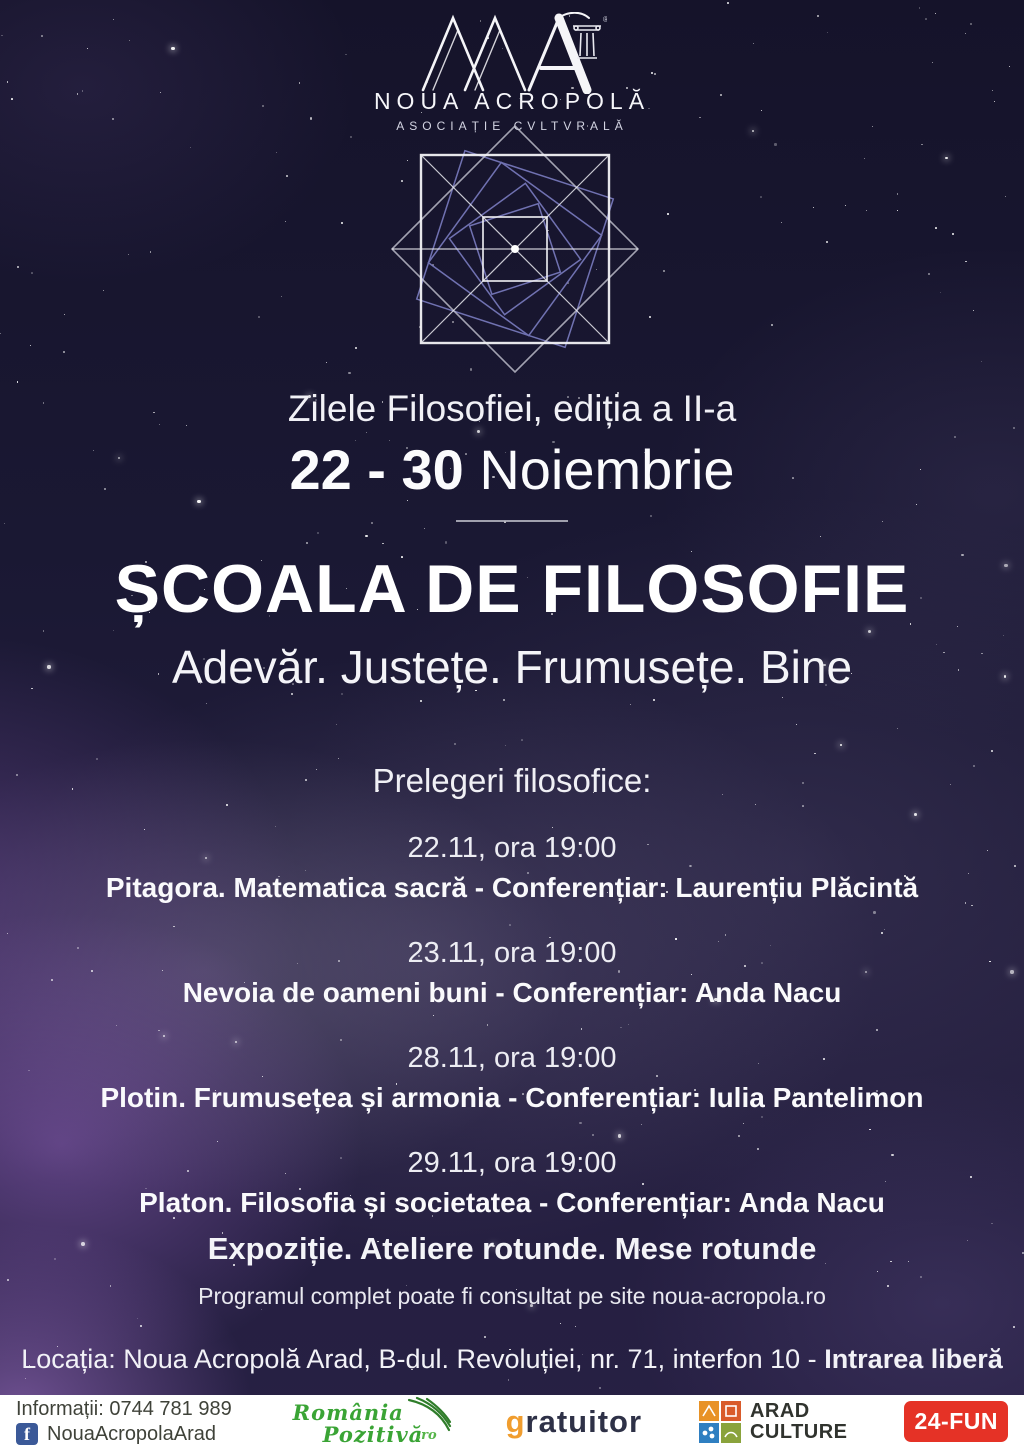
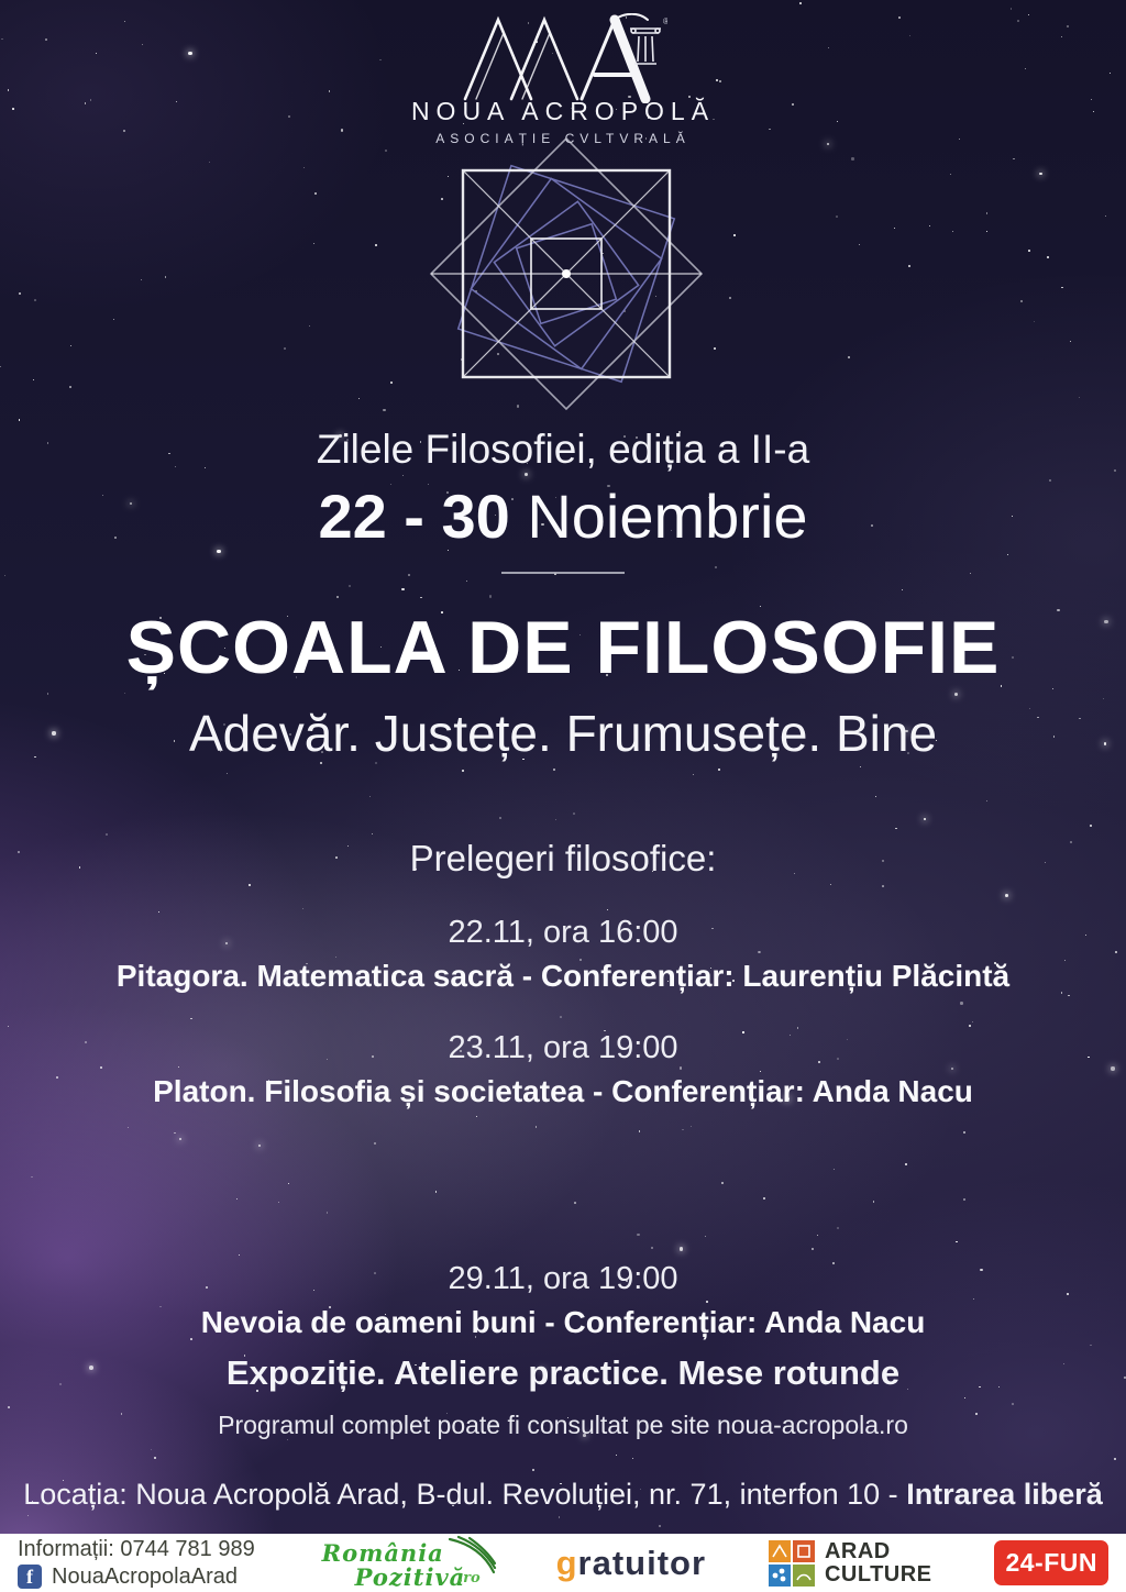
  ®
  NOUA ACROPOLĂ
  ASOCIAȚIE CVLTVRALĂ
  Zilele Filosofiei, ediția a II-a
  22 - 30 Noiembrie
  ȘCOALA DE FILOSOFIE
  Adevăr. Justețe. Frumusețe. Bine
  Prelegeri filosofice:
- 22.11, ora 19:00
+ 22.11, ora 16:00
  Pitagora. Matematica sacră - Conferențiar: Laurențiu Plăcintă
  23.11, ora 19:00
- Nevoia de oameni buni - Conferențiar: Anda Nacu
+ Platon. Filosofia și societatea - Conferențiar: Anda Nacu
- 28.11, ora 19:00
- Plotin. Frumusețea și armonia - Conferențiar: Iulia Pantelimon
  29.11, ora 19:00
- Platon. Filosofia și societatea - Conferențiar: Anda Nacu
+ Nevoia de oameni buni - Conferențiar: Anda Nacu
- Expoziție. Ateliere rotunde. Mese rotunde
+ Expoziție. Ateliere practice. Mese rotunde
  Programul complet poate fi consultat pe site noua-acropola.ro
  Locația: Noua Acropolă Arad, B-dul. Revoluției, nr. 71, interfon 10 - Intrarea liberă
  Informații: 0744 781 989
  f
  NouaAcropolaArad
  România
  Pozitivă
  .ro
  gratuitor
  ARAD
  CULTURE
  24-FUN
